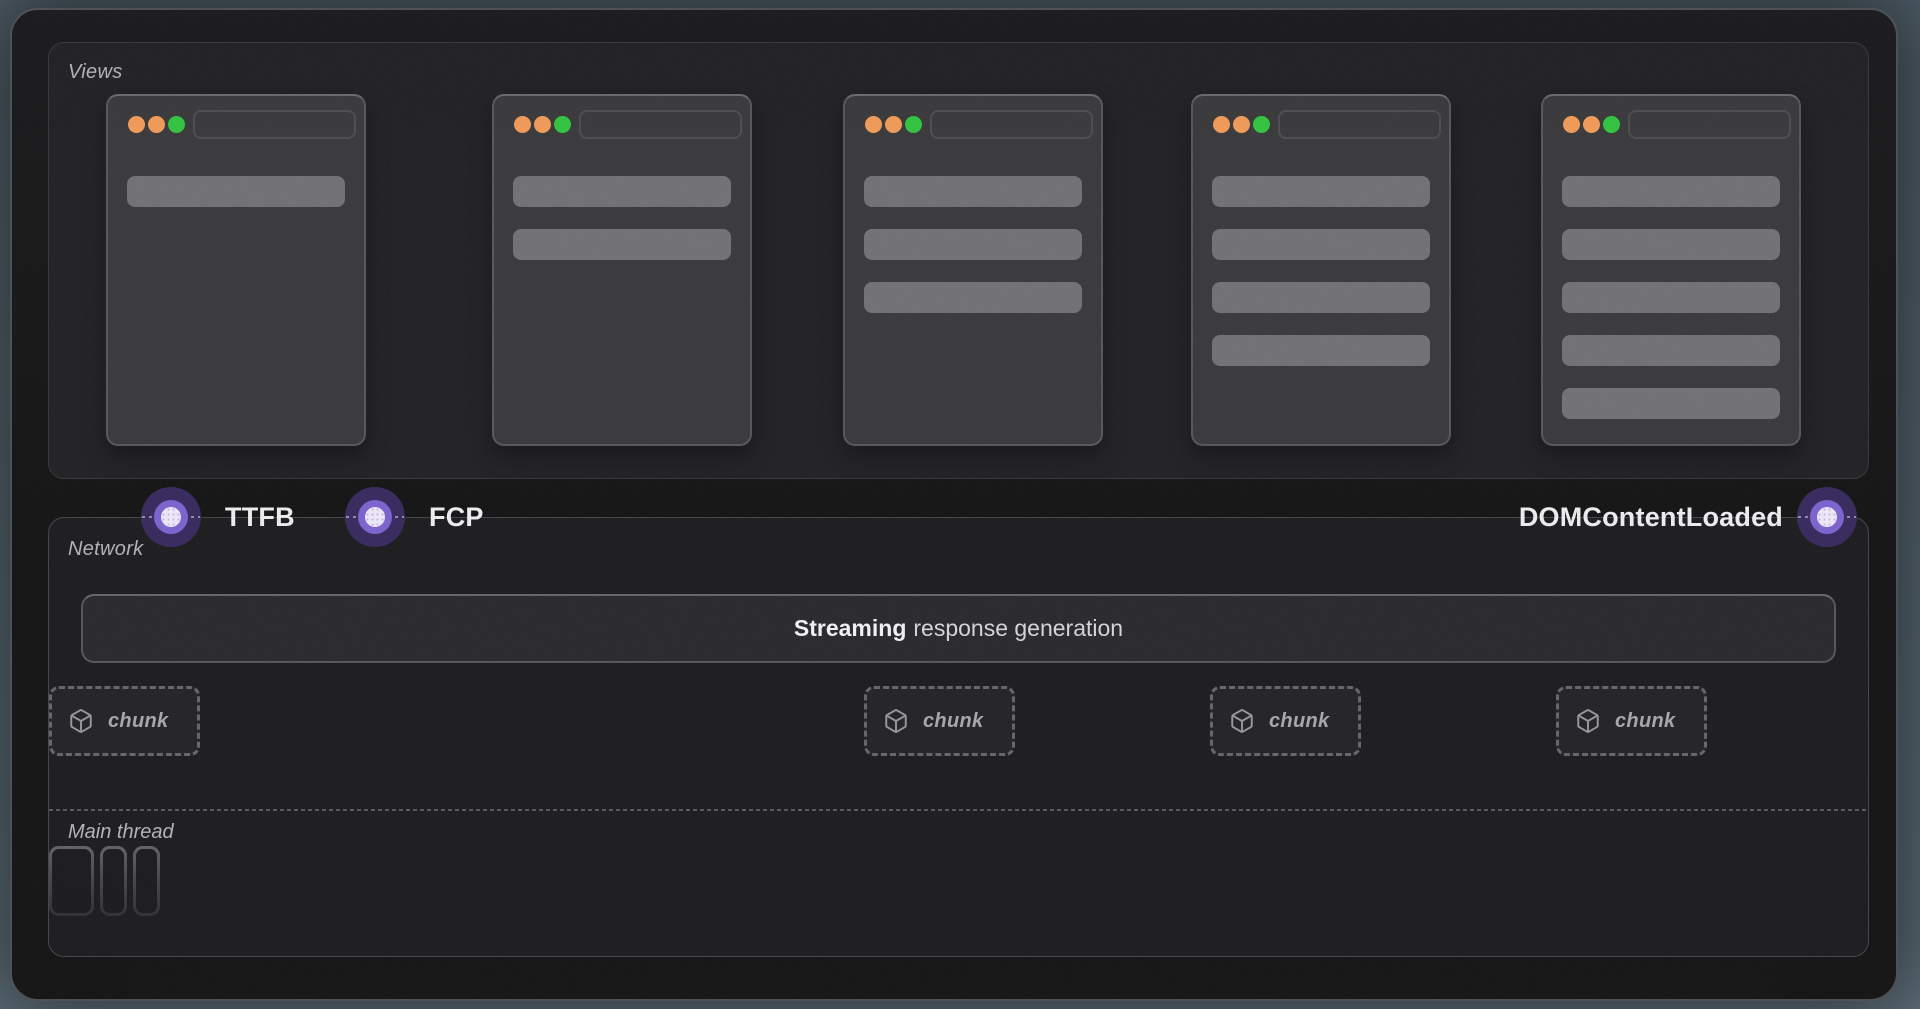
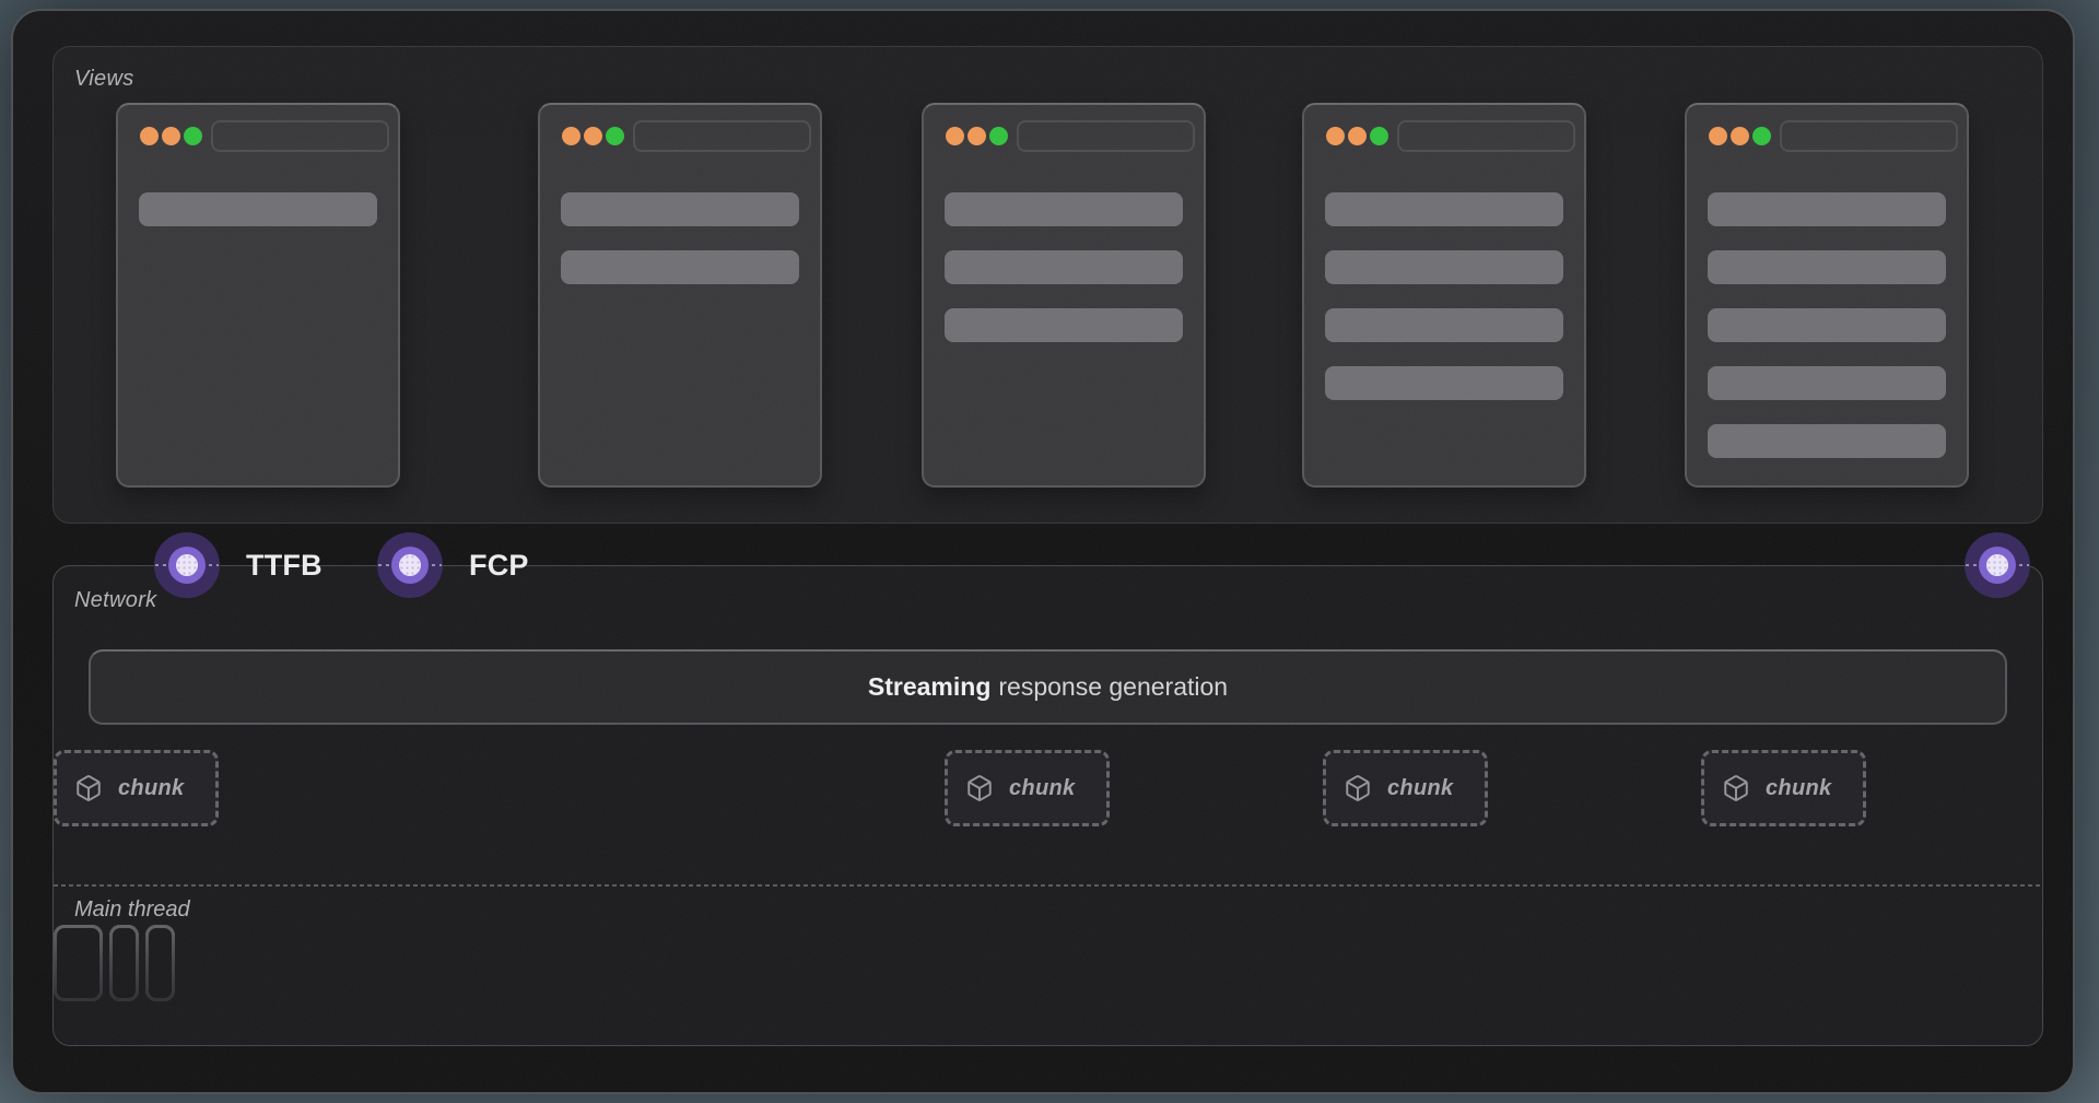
  Views
  Network
  Streaming
  response generation
  chunk
  chunk
  chunk
  chunk
  Main thread
  TTFB
  FCP
- DOMContentLoaded
